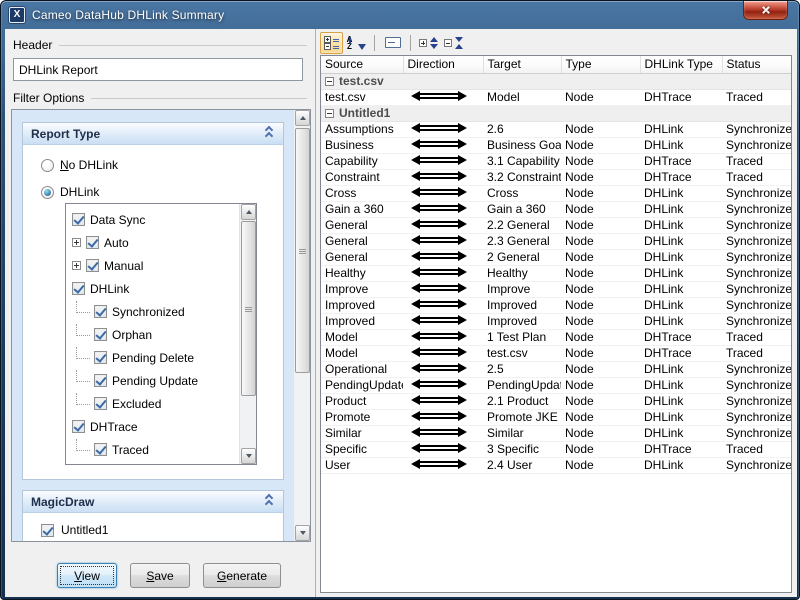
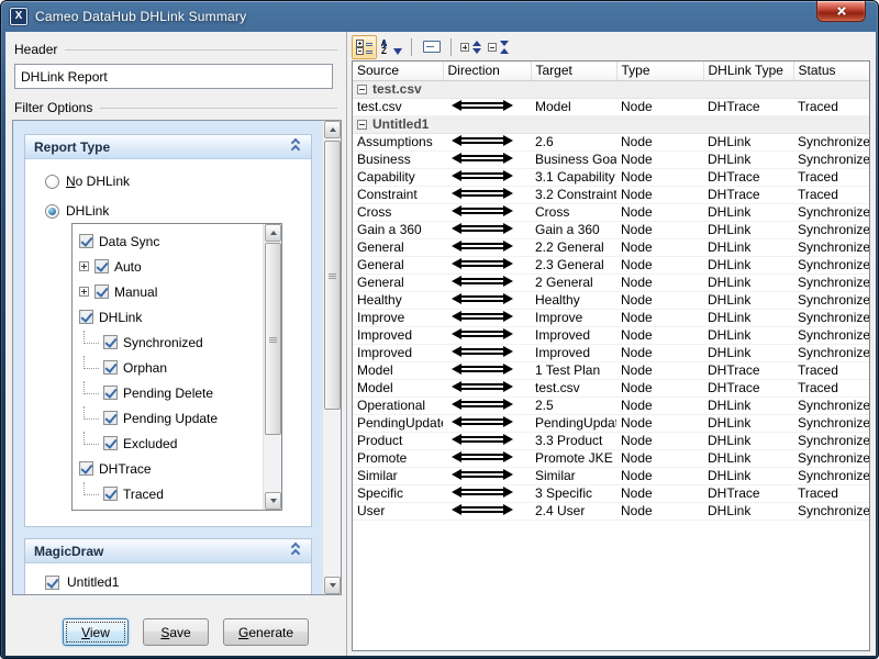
  X
  Cameo DataHub DHLink Summary
  Header
  DHLink Report
  Filter Options
  Report Type
  No DHLink
  DHLink
  Data Sync
  Auto
  Manual
  DHLink
  Synchronized
  Orphan
  Pending Delete
  Pending Update
  Excluded
  DHTrace
  Traced
  MagicDraw
  Untitled1
  View
  Save
  Generate
  Z
  Source	Direction	Target	Type	DHLink Type	Status
  test.csv
  test.csv		Model	Node	DHTrace	Traced
  Untitled1
  Assumptions		2.6	Node	DHLink	Synchronize
  Business		Business Goa	Node	DHLink	Synchronize
  Capability		3.1 Capability	Node	DHTrace	Traced
  Constraint		3.2 Constraint	Node	DHTrace	Traced
  Cross		Cross	Node	DHLink	Synchronize
  Gain a 360		Gain a 360	Node	DHLink	Synchronize
  General		2.2 General	Node	DHLink	Synchronize
  General		2.3 General	Node	DHLink	Synchronize
  General		2 General	Node	DHLink	Synchronize
  Healthy		Healthy	Node	DHLink	Synchronize
  Improve		Improve	Node	DHLink	Synchronize
  Improved		Improved	Node	DHLink	Synchronize
  Improved		Improved	Node	DHLink	Synchronize
  Model		1 Test Plan	Node	DHTrace	Traced
  Model		test.csv	Node	DHTrace	Traced
  Operational		2.5	Node	DHLink	Synchronize
  PendingUpdat		PendingUpda	Node	DHLink	Synchronize
- Product		2.1 Product	Node	DHLink	Synchronize
+ Product		3.3 Product	Node	DHLink	Synchronize
  Promote		Promote JKE	Node	DHLink	Synchronize
  Similar		Similar	Node	DHLink	Synchronize
  Specific		3 Specific	Node	DHTrace	Traced
  User		2.4 User	Node	DHLink	Synchronize
